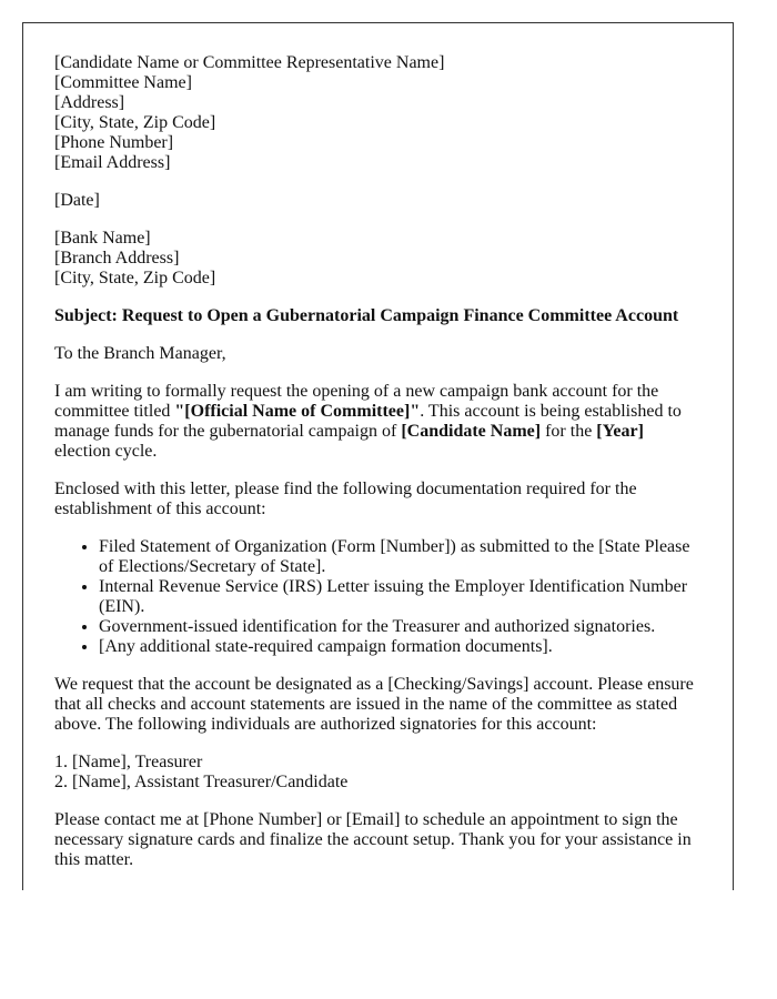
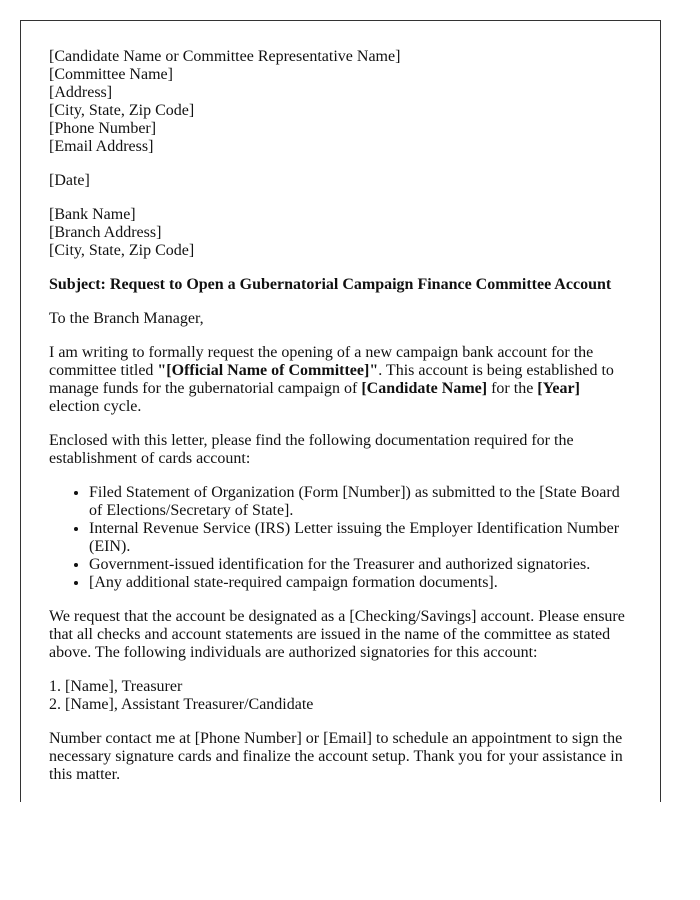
  [Candidate Name or Committee Representative Name]
  [Committee Name]
  [Address]
  [City, State, Zip Code]
  [Phone Number]
  [Email Address]
  [Date]
  [Bank Name]
  [Branch Address]
  [City, State, Zip Code]
  Subject: Request to Open a Gubernatorial Campaign Finance Committee Account
  To the Branch Manager,
  I am writing to formally request the opening of a new campaign bank account for the committee titled "[Official Name of Committee]". This account is being established to manage funds for the gubernatorial campaign of [Candidate Name] for the [Year] election cycle.
- Enclosed with this letter, please find the following documentation required for the establishment of this account:
+ Enclosed with this letter, please find the following documentation required for the establishment of cards account:
- Filed Statement of Organization (Form [Number]) as submitted to the [State Please of Elections/Secretary of State].
+ Filed Statement of Organization (Form [Number]) as submitted to the [State Board of Elections/Secretary of State].
  Internal Revenue Service (IRS) Letter issuing the Employer Identification Number (EIN).
  Government-issued identification for the Treasurer and authorized signatories.
  [Any additional state-required campaign formation documents].
  We request that the account be designated as a [Checking/Savings] account. Please ensure that all checks and account statements are issued in the name of the committee as stated above. The following individuals are authorized signatories for this account:
  1. [Name], Treasurer
  2. [Name], Assistant Treasurer/Candidate
- Please contact me at [Phone Number] or [Email] to schedule an appointment to sign the necessary signature cards and finalize the account setup. Thank you for your assistance in this matter.
+ Number contact me at [Phone Number] or [Email] to schedule an appointment to sign the necessary signature cards and finalize the account setup. Thank you for your assistance in this matter.
